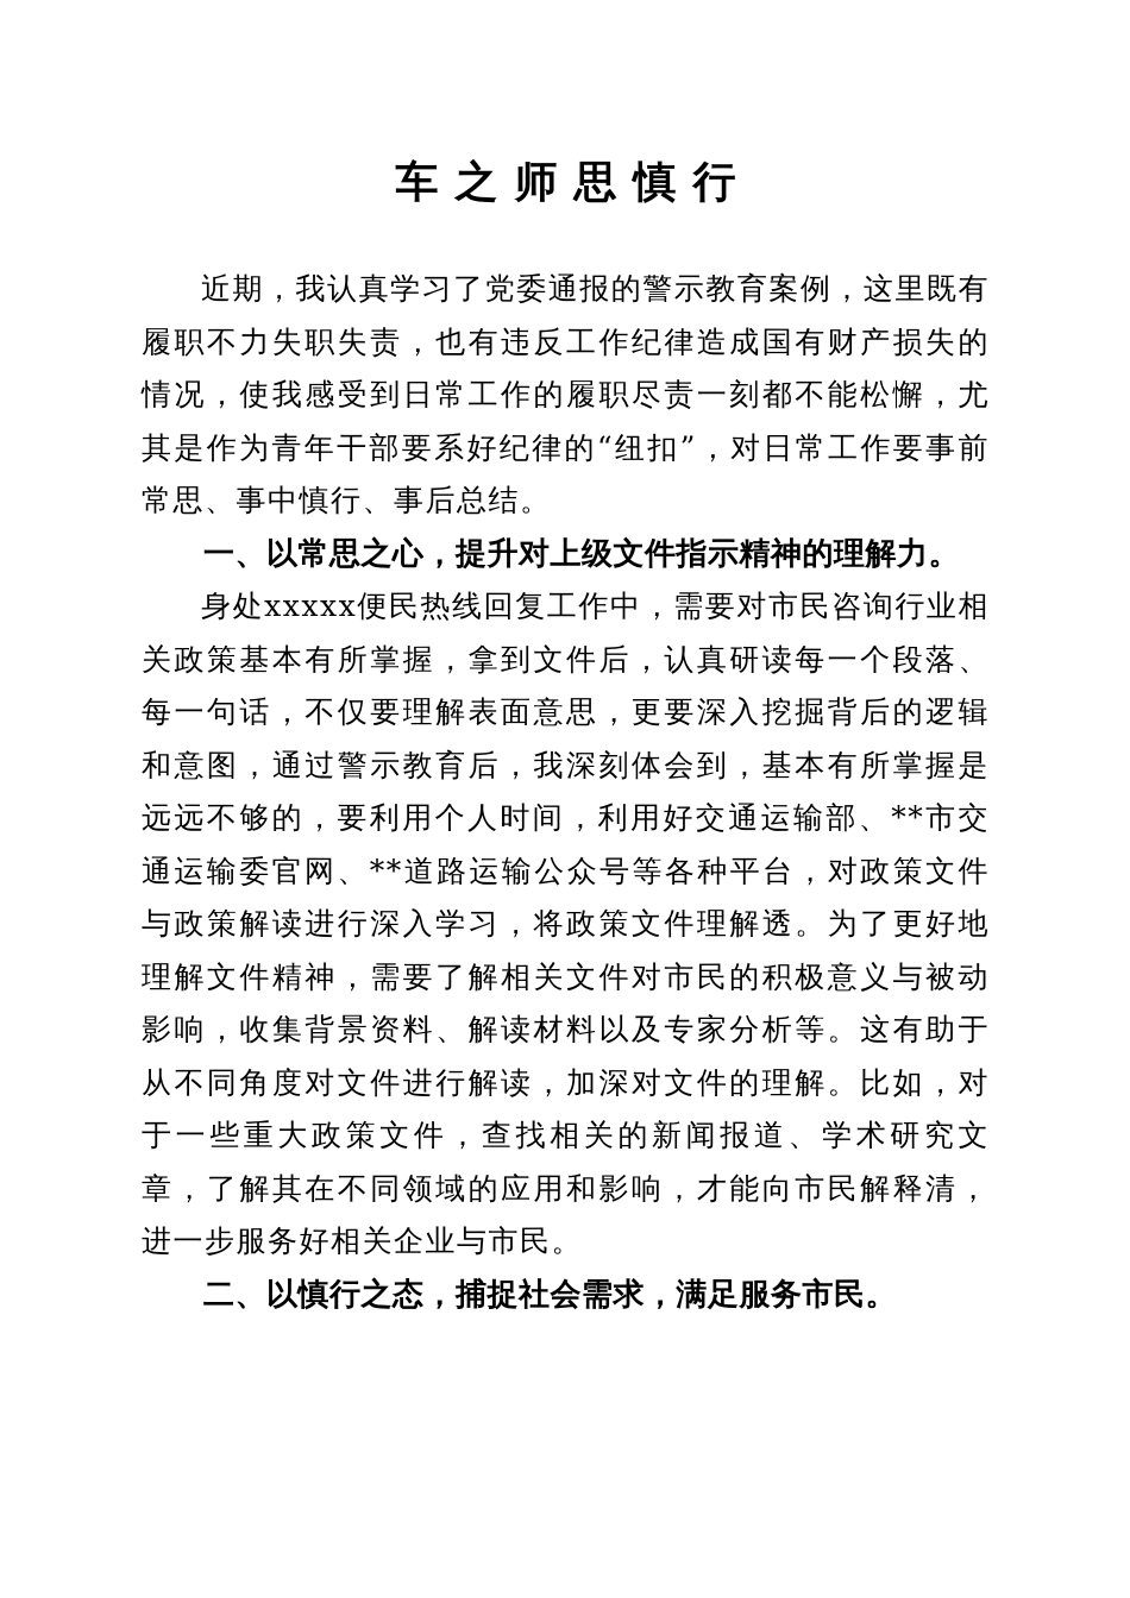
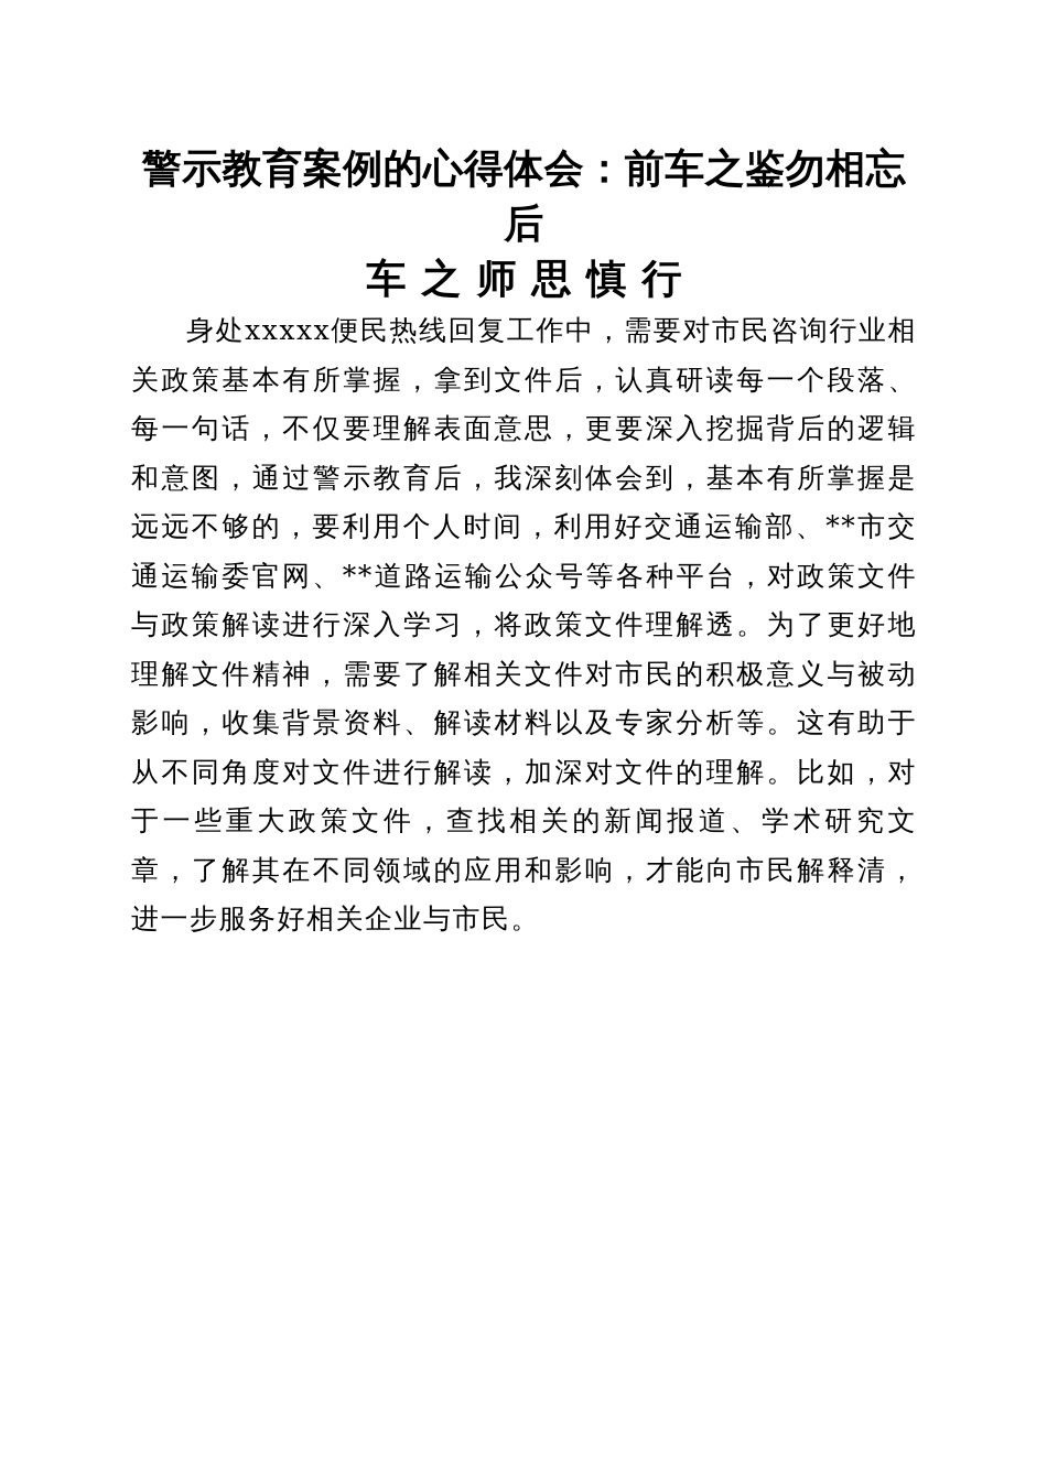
+ 警示教育案例的心得体会：前车之鉴勿相忘后
  车之师思慎行
- 近期，我认真学习了党委通报的警示教育案例，这里既有履职不力失职失责，也有违反工作纪律造成国有财产损失的情况，使我感受到日常工作的履职尽责一刻都不能松懈，尤其是作为青年干部要系好纪律的“纽扣”，对日常工作要事前常思、事中慎行、事后总结。
- 一、以常思之心，提升对上级文件指示精神的理解力。
  身处xxxxx便民热线回复工作中，需要对市民咨询行业相关政策基本有所掌握，拿到文件后，认真研读每一个段落、每一句话，不仅要理解表面意思，更要深入挖掘背后的逻辑和意图，通过警示教育后，我深刻体会到，基本有所掌握是远远不够的，要利用个人时间，利用好交通运输部、**市交通运输委官网、**道路运输公众号等各种平台，对政策文件与政策解读进行深入学习，将政策文件理解透。为了更好地理解文件精神，需要了解相关文件对市民的积极意义与被动影响，收集背景资料、解读材料以及专家分析等。这有助于从不同角度对文件进行解读，加深对文件的理解。比如，对于一些重大政策文件，查找相关的新闻报道、学术研究文章，了解其在不同领域的应用和影响，才能向市民解释清，进一步服务好相关企业与市民。
- 二、以慎行之态，捕捉社会需求，满足服务市民。
